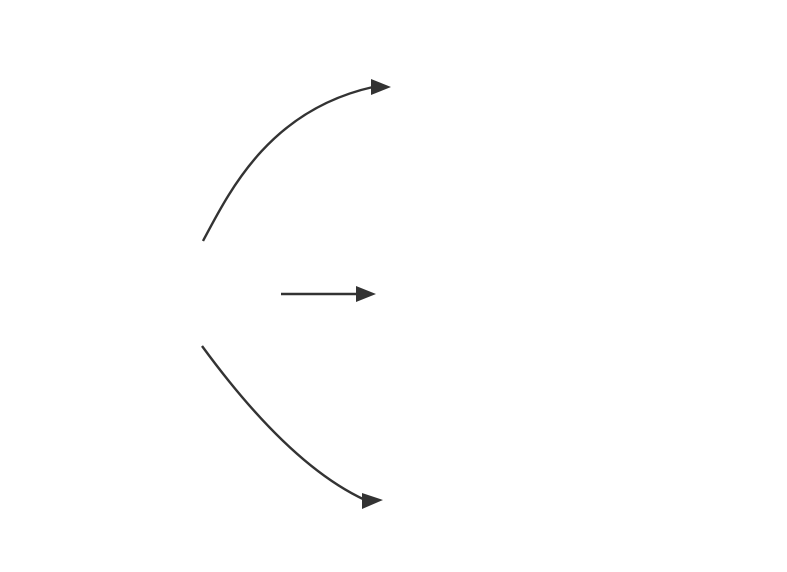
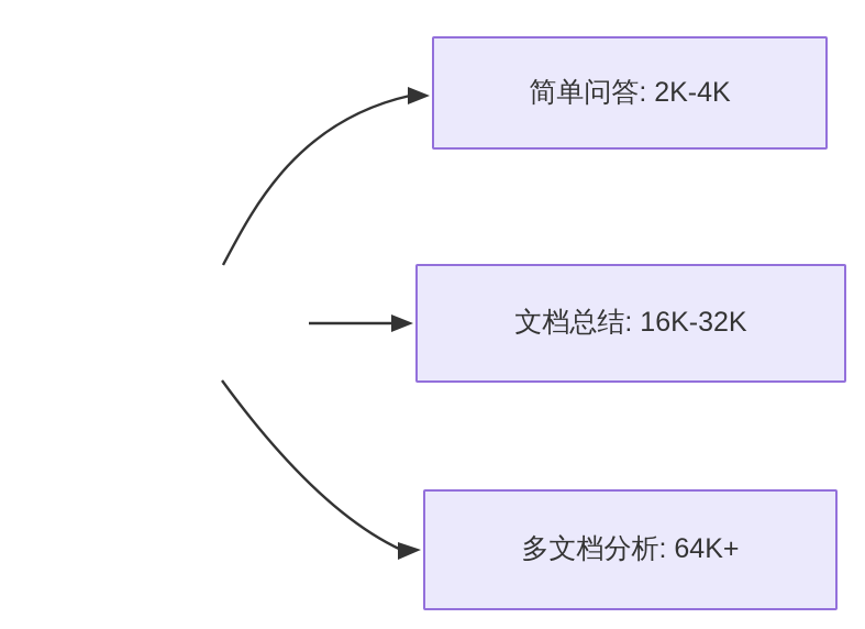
+ 简单问答: 2K-4K
+ 文档总结: 16K-32K
+ 多文档分析: 64K+
